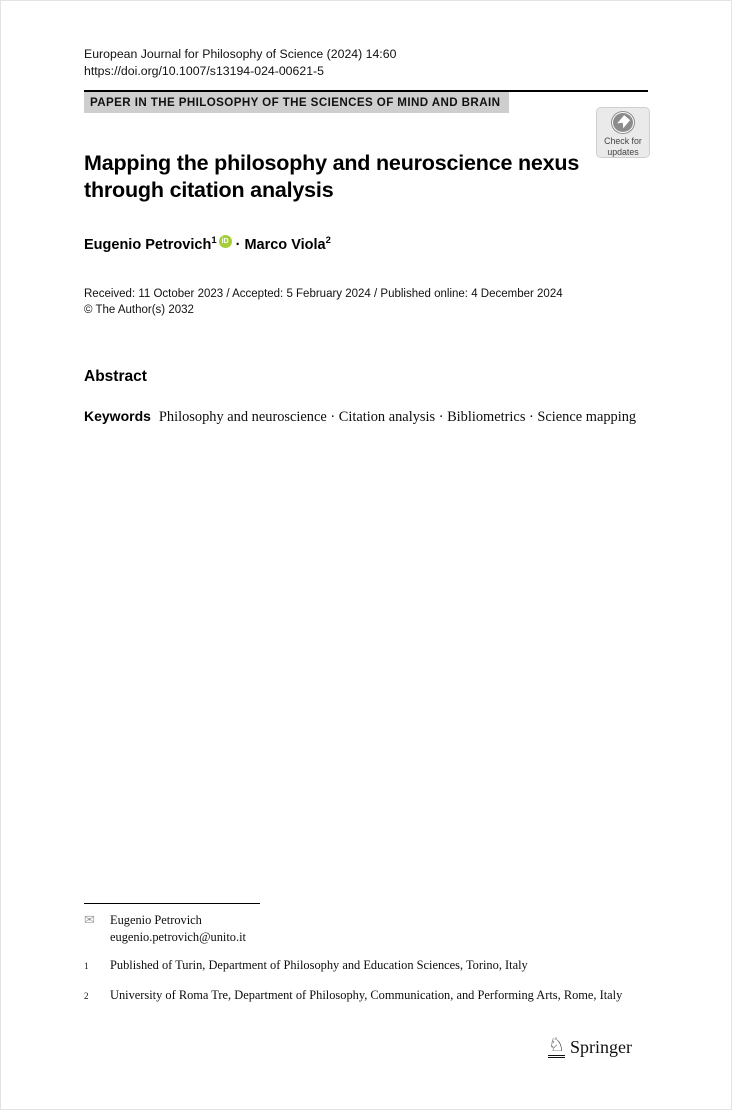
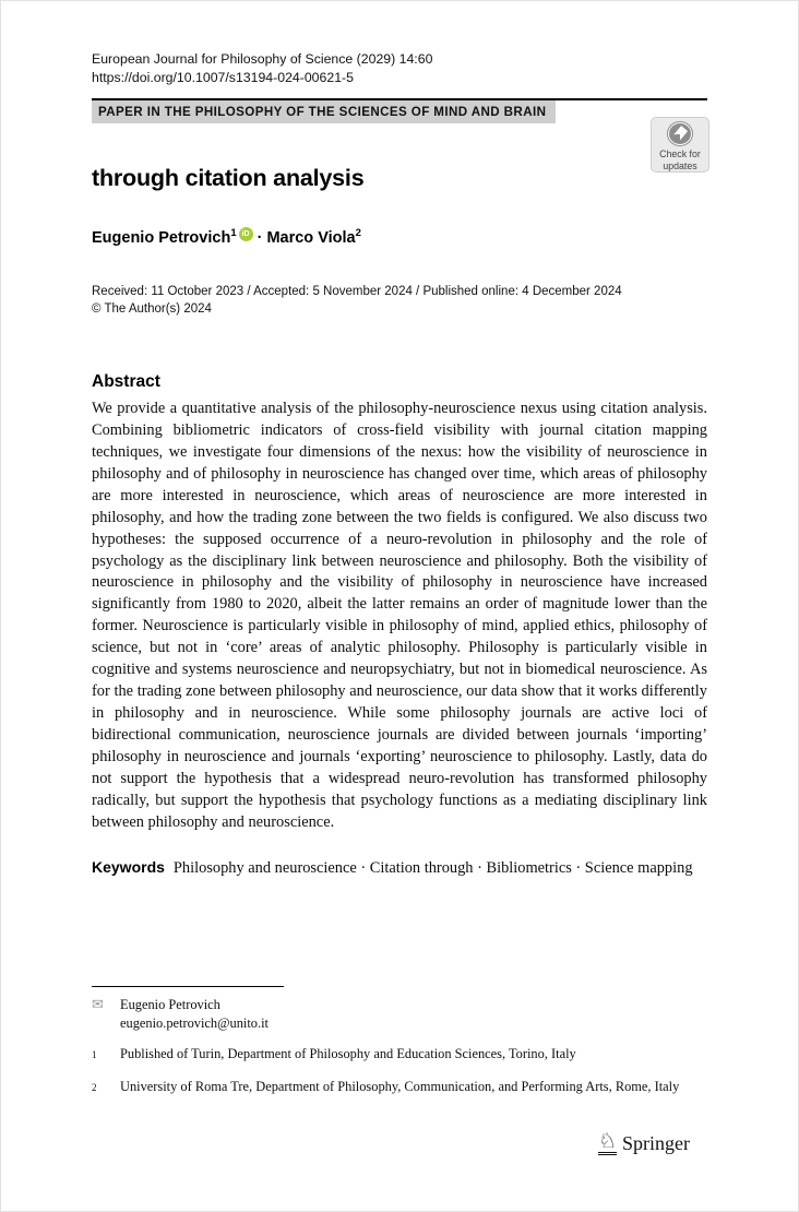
- European Journal for Philosophy of Science (2024) 14:60
+ European Journal for Philosophy of Science (2029) 14:60
  https://doi.org/10.1007/s13194-024-00621-5
  PAPER IN THE PHILOSOPHY OF THE SCIENCES OF MIND AND BRAIN
- Mapping the philosophy and neuroscience nexus
  through citation analysis
  Eugenio Petrovich1 · Marco Viola2
- Received: 11 October 2023 / Accepted: 5 February 2024 / Published online: 4 December 2024
+ Received: 11 October 2023 / Accepted: 5 November 2024 / Published online: 4 December 2024
- © The Author(s) 2032
+ © The Author(s) 2024
  Abstract
+ We provide a quantitative analysis of the philosophy-neuroscience nexus using citation analysis. Combining bibliometric indicators of cross-field visibility with journal citation mapping techniques, we investigate four dimensions of the nexus: how the visibility of neuroscience in philosophy and of philosophy in neuroscience has changed over time, which areas of philosophy are more interested in neuroscience, which areas of neuroscience are more interested in philosophy, and how the trading zone between the two fields is configured. We also discuss two hypotheses: the supposed occurrence of a neuro-revolution in philosophy and the role of psychology as the disciplinary link between neuroscience and philosophy. Both the visibility of neuroscience in philosophy and the visibility of philosophy in neuroscience have increased significantly from 1980 to 2020, albeit the latter remains an order of magnitude lower than the former. Neuroscience is particularly visible in philosophy of mind, applied ethics, philosophy of science, but not in ‘core’ areas of analytic philosophy. Philosophy is particularly visible in cognitive and systems neuroscience and neuropsychiatry, but not in biomedical neuroscience. As for the trading zone between philosophy and neuroscience, our data show that it works differently in philosophy and in neuroscience. While some philosophy journals are active loci of bidirectional communication, neuroscience journals are divided between journals ‘importing’ philosophy in neuroscience and journals ‘exporting’ neuroscience to philosophy. Lastly, data do not support the hypothesis that a widespread neuro-revolution has transformed philosophy radically, but support the hypothesis that psychology functions as a mediating disciplinary link between philosophy and neuroscience.
- Keywords Philosophy and neuroscience · Citation analysis · Bibliometrics · Science mapping
+ Keywords Philosophy and neuroscience · Citation through · Bibliometrics · Science mapping
  Check for
  updates
  ✉
  Eugenio Petrovich
  eugenio.petrovich@unito.it
  1
  Published of Turin, Department of Philosophy and Education Sciences, Torino, Italy
  2
  University of Roma Tre, Department of Philosophy, Communication, and Performing Arts, Rome, Italy
  ♘
  Springer
